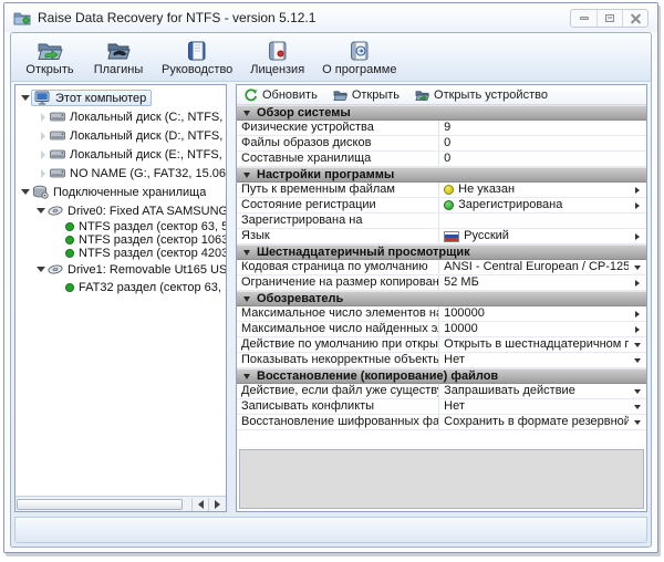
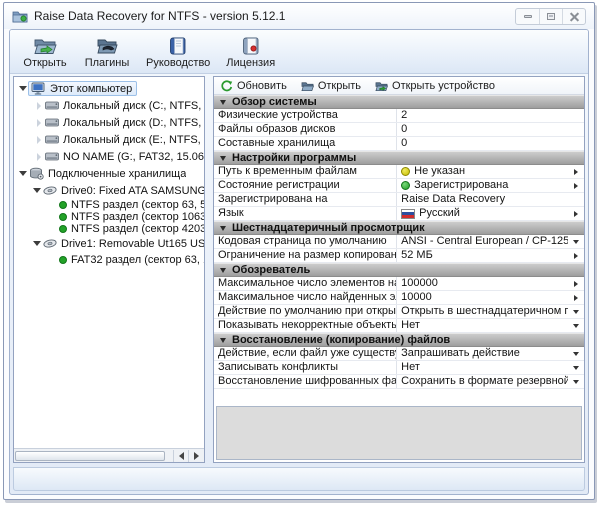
  Raise Data Recovery for NTFS - version 5.12.1
  Открыть
  Плагины
  Руководство
  Лицензия
- О программе
  Этот компьютер
  Локальный диск (C:, NTFS,
  Локальный диск (D:, NTFS,
  Локальный диск (E:, NTFS,
  NO NAME (G:, FAT32, 15.06
  Подключенные хранилища
  Drive0: Fixed ATA SAMSUNG
  NTFS раздел (сектор 63, 5
  FAT32 раздел (сектор 63,
  Обновить
  Открыть
  Открыть устройство
  Обзор системы
  Физические устройства
- 9
+ 2
  Файлы образов дисков
  0
  Составные хранилища
  0
  Настройки программы
  Путь к временным файлам
  Не указан
  Состояние регистрации
  Зарегистрирована
  Зарегистрирована на
+ Raise Data Recovery
  Язык
  Русский
  Шестнадцатеричный просмотрщик
  Кодовая страница по умолчанию
  ANSI - Central European / CP-125
  Ограничение на размер копирован
  52 МБ
  Обозреватель
  Максимальное число элементов на
  100000
  10000
  Действие по умолчанию при откры
  Открыть в шестнадцатеричном п
  Показывать некорректные объекты
  Нет
  Восстановление (копирование) файлов
  Действие, если файл уже существ
  Запрашивать действие
  Записывать конфликты
  Нет
  Сохранить в формате резервной
